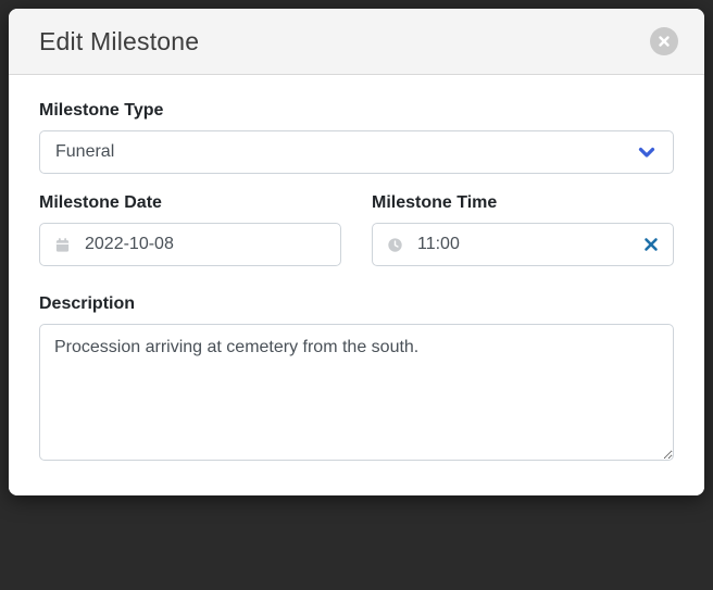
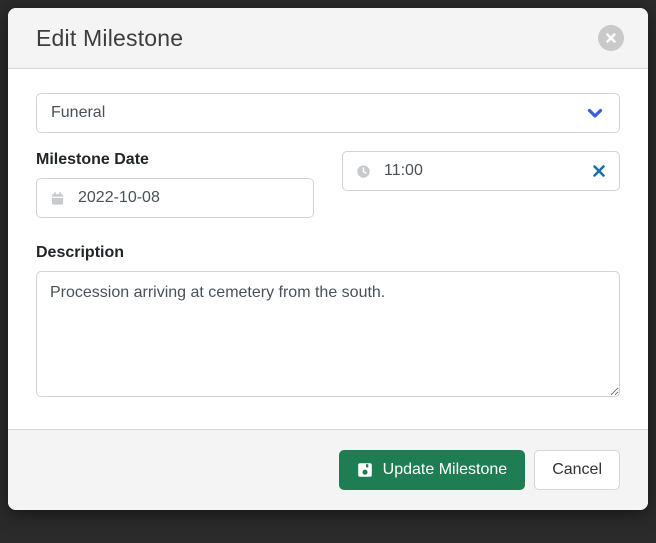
  Edit Milestone
- Milestone Type
  Funeral
  Milestone Date
  2022-10-08
- Milestone Time
  11:00
  Description
  Procession arriving at cemetery from the south.
+ Update Milestone
+ Cancel
